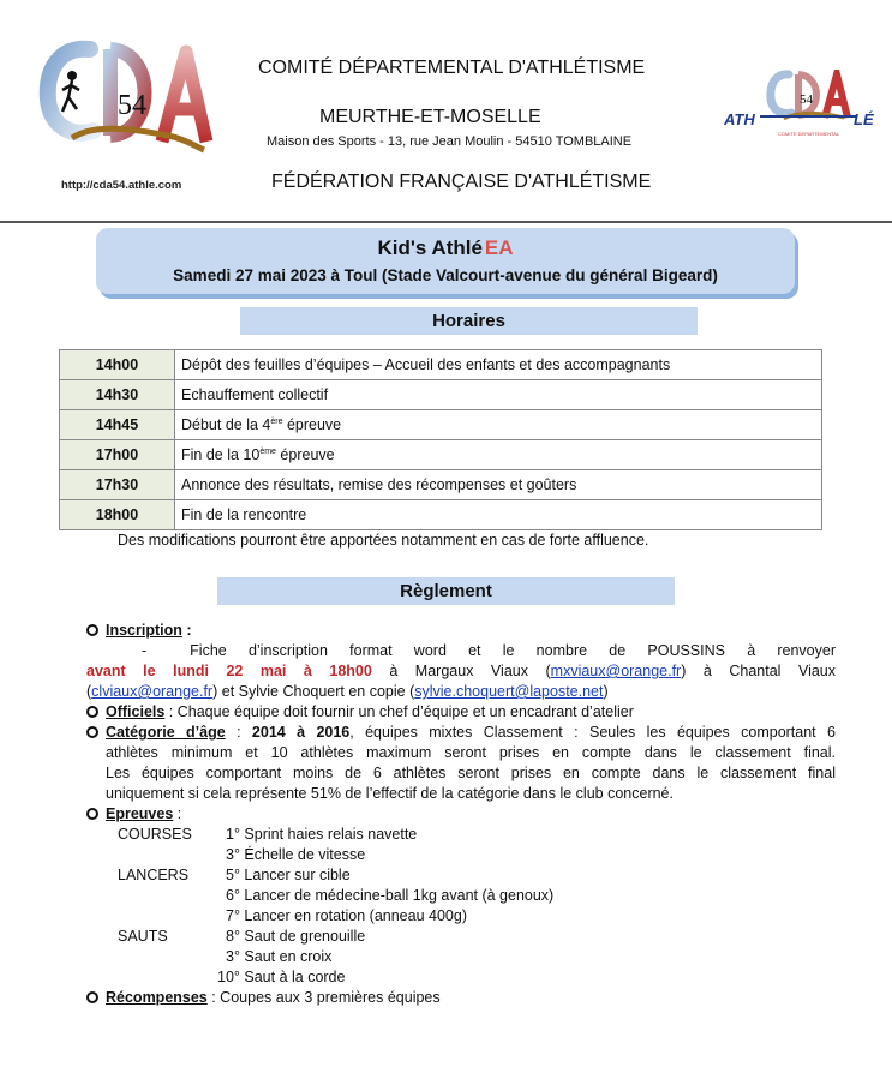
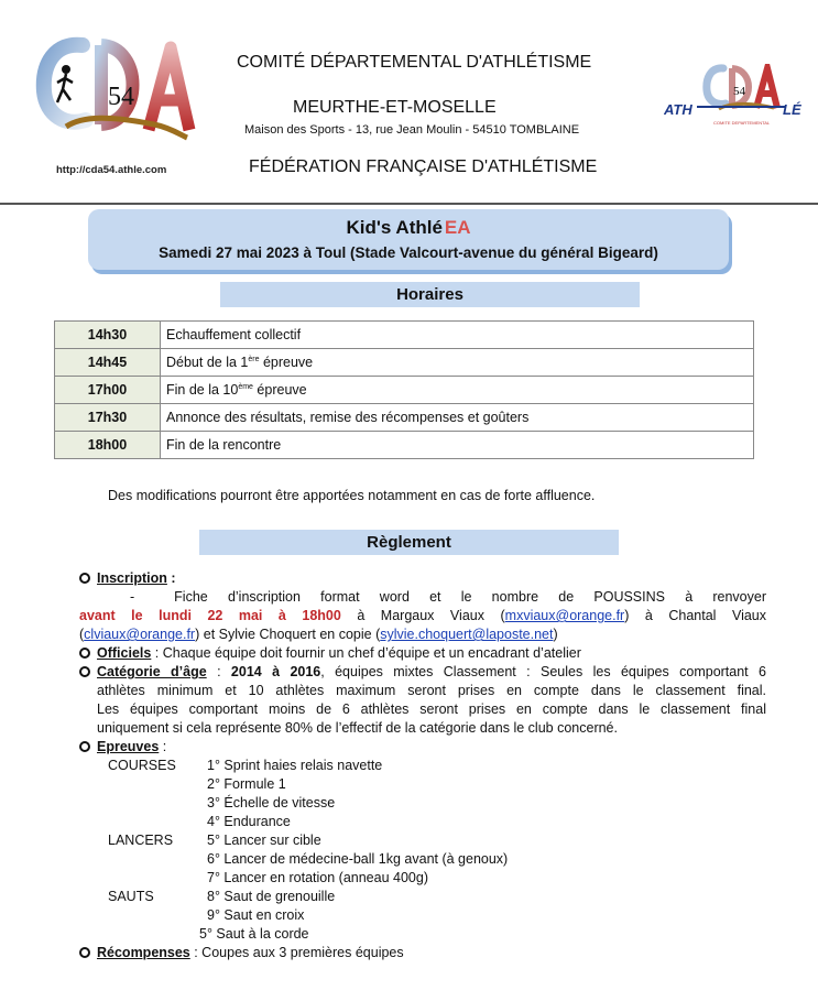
  54
  http://cda54.athle.com
  COMITÉ DÉPARTEMENTAL D'ATHLÉTISME
  MEURTHE-ET-MOSELLE
  Maison des Sports - 13, rue Jean Moulin - 54510 TOMBLAINE
  FÉDÉRATION FRANÇAISE D'ATHLÉTISME
  54
  ATH
  LÉ
  Kid's AthléEA
  Samedi 27 mai 2023 à Toul (Stade Valcourt-avenue du général Bigeard)
  Horaires
- 14h00	Dépôt des feuilles d’équipes – Accueil des enfants et des accompagnants
  14h30	Echauffement collectif
- 14h45	Début de la 4 épreuve
+ 14h45	Début de la 1 épreuve
  17h00	Fin de la 10 épreuve
  17h30	Annonce des résultats, remise des récompenses et goûters
  18h00	Fin de la rencontre
  Des modifications pourront être apportées notamment en cas de forte affluence.
  Règlement
  Inscription :
  - Fiche d’inscription format word et le nombre de POUSSINS à renvoyer
  avant le lundi 22 mai à 18h00 à Margaux Viaux (mxviaux@orange.fr) à Chantal Viaux
  (clviaux@orange.fr) et Sylvie Choquert en copie (sylvie.choquert@laposte.net)
  Officiels : Chaque équipe doit fournir un chef d’équipe et un encadrant d’atelier
  Catégorie d’âge : 2014 à 2016, équipes mixtes Classement : Seules les équipes comportant 6
  athlètes minimum et 10 athlètes maximum seront prises en compte dans le classement final.
  Les équipes comportant moins de 6 athlètes seront prises en compte dans le classement final
- uniquement si cela représente 51% de l’effectif de la catégorie dans le club concerné.
+ uniquement si cela représente 80% de l’effectif de la catégorie dans le club concerné.
  Epreuves :
  COURSES
  1° Sprint haies relais navette
+ 2° Formule 1
  3° Échelle de vitesse
+ 4° Endurance
  LANCERS
  5° Lancer sur cible
  6° Lancer de médecine-ball 1kg avant (à genoux)
  7° Lancer en rotation (anneau 400g)
  SAUTS
  8° Saut de grenouille
- 3° Saut en croix
+ 9° Saut en croix
- 10° Saut à la corde
+ 5° Saut à la corde
  Récompenses : Coupes aux 3 premières équipes
